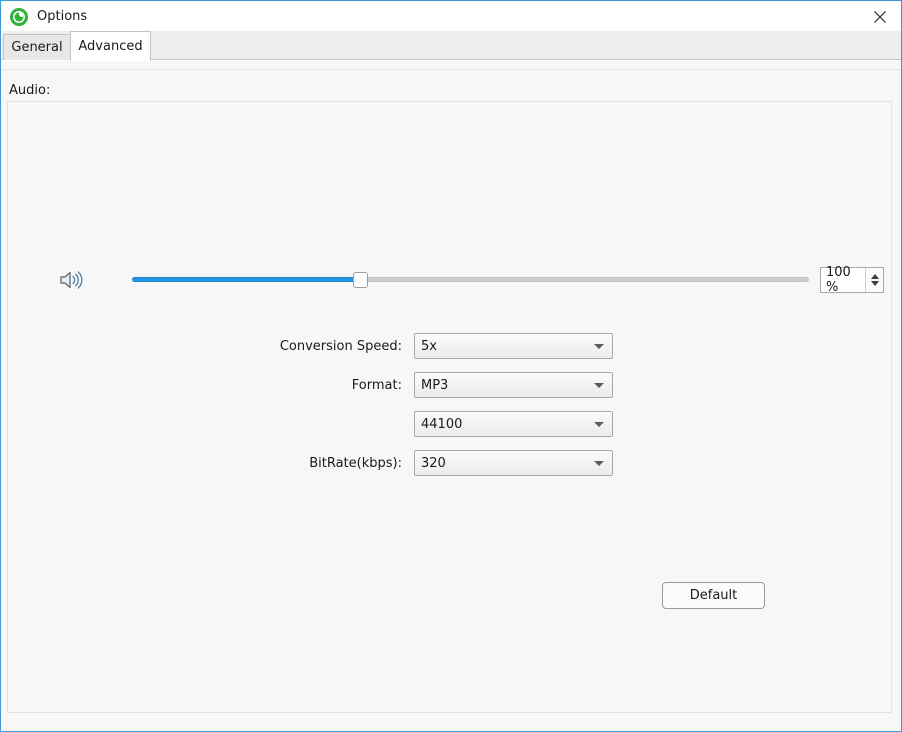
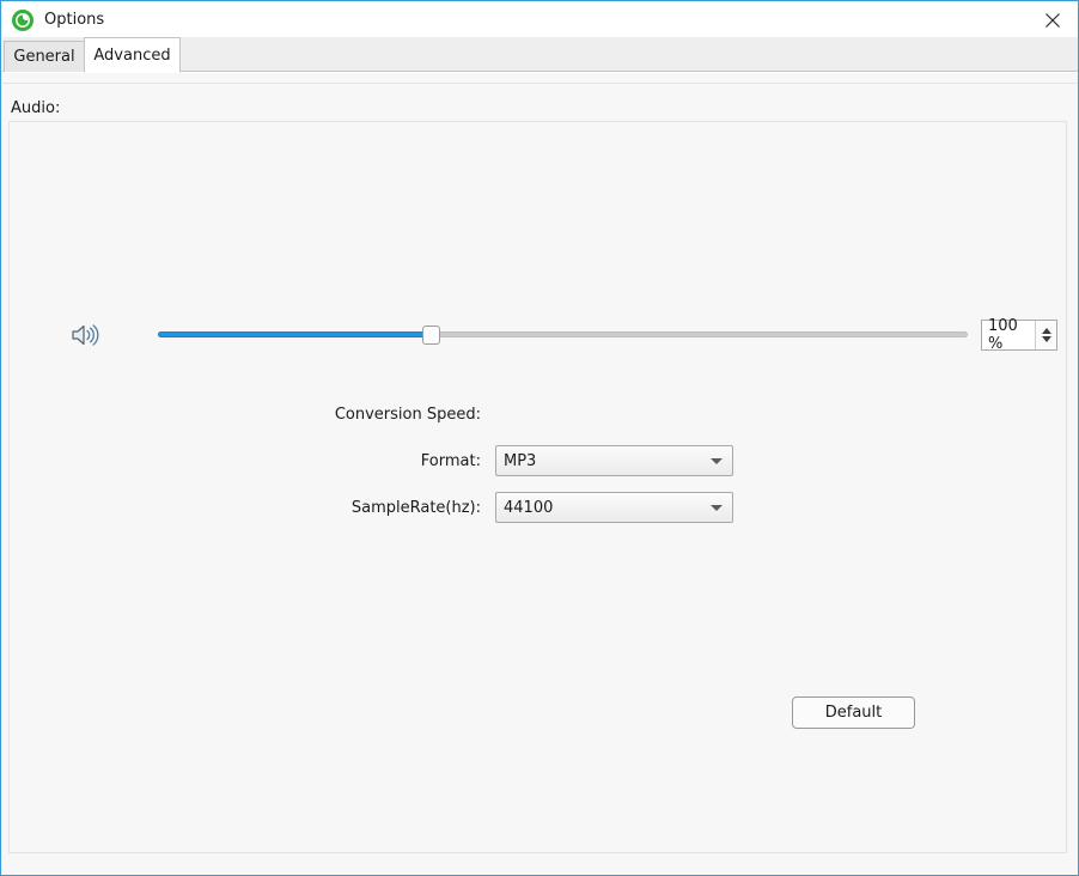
  Options
  General
  Advanced
  Audio:
  100 %
  Conversion Speed:
- 5x
  Format:
  MP3
+ SampleRate(hz):
  44100
- BitRate(kbps):
- 320
  Default
